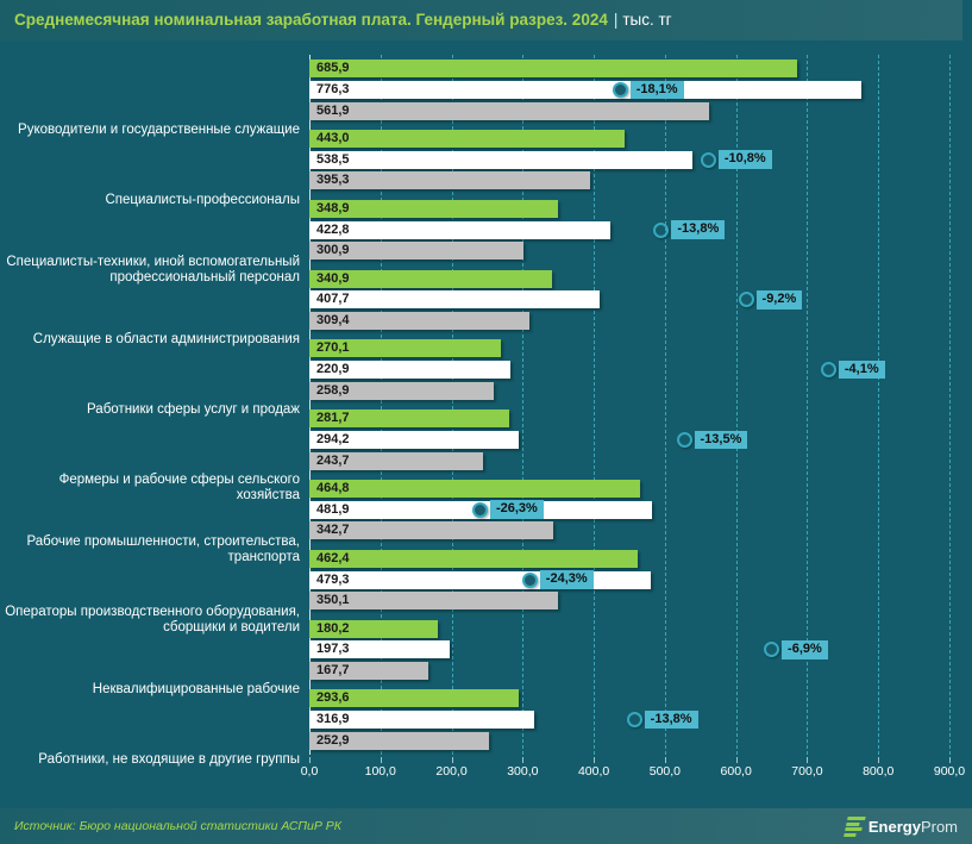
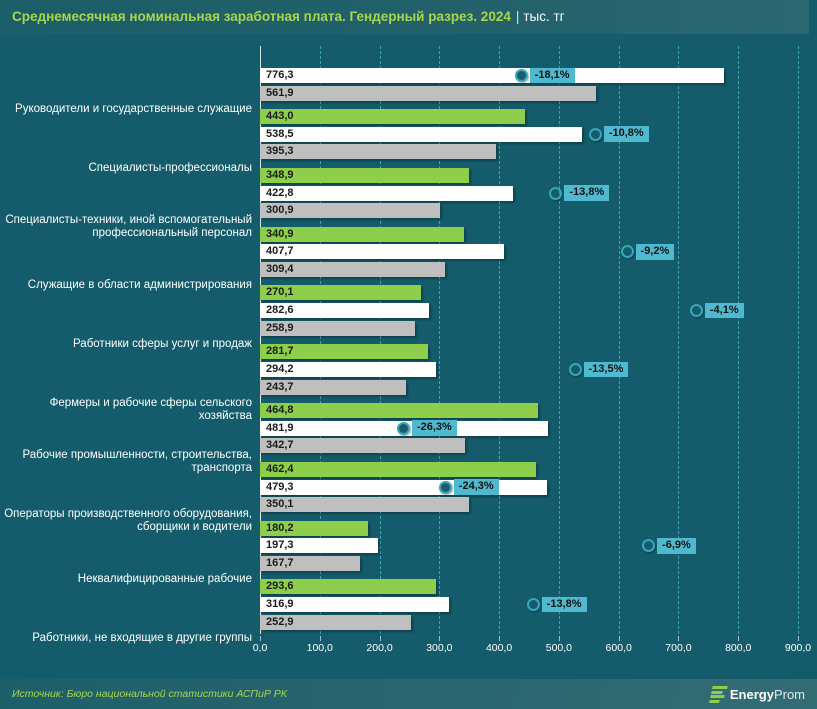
  Среднемесячная номинальная заработная плата. Гендерный разрез. 2024 | тыс. тг
  Руководители и государственные служащие
  Специалисты-профессионалы
  Специалисты-техники, иной вспомогательный
  профессиональный персонал
  Служащие в области администрирования
  Работники сферы услуг и продаж
  Фермеры и рабочие сферы сельского хозяйства
  Рабочие промышленности, строительства,
  транспорта
  Операторы производственного оборудования,
  сборщики и водители
  Неквалифицированные рабочие
  Работники, не входящие в другие группы
- 685,9
  776,3
  561,9
  -18,1%
  443,0
  538,5
  395,3
  -10,8%
  348,9
  422,8
  300,9
  -13,8%
  340,9
  407,7
  309,4
  -9,2%
  270,1
- 220,9
+ 282,6
  258,9
  -4,1%
  281,7
  294,2
  243,7
  -13,5%
  464,8
  481,9
  342,7
  -26,3%
  462,4
  479,3
  350,1
  -24,3%
  180,2
  197,3
  167,7
  -6,9%
  293,6
  316,9
  252,9
  -13,8%
  0,0
  100,0
  200,0
  300,0
  400,0
  500,0
  600,0
  700,0
  800,0
  900,0
  Источник: Бюро национальной статистики АСПиР РК
  EnergyProm
